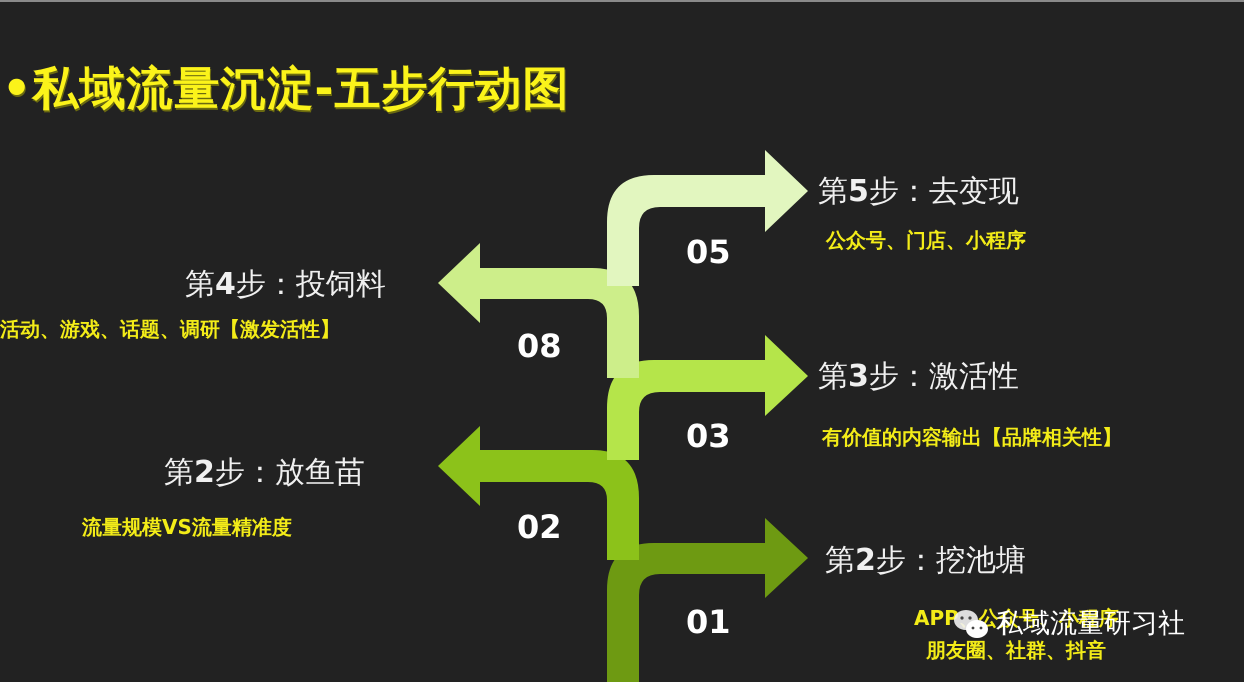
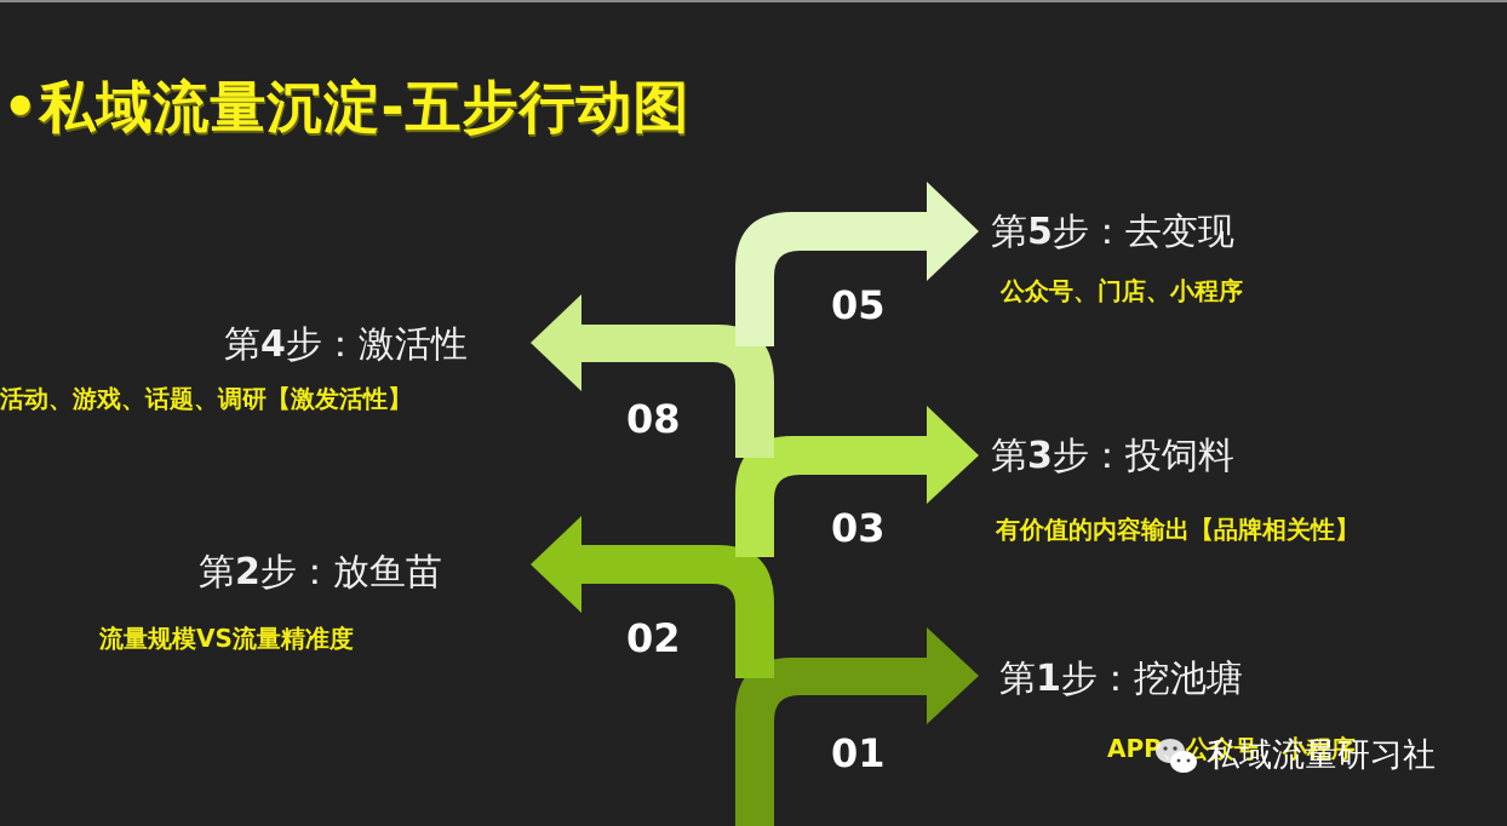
  •私域流量沉淀-五步行动图
  05
  08
  03
  02
  01
  第5步：去变现
  公众号、门店、小程序
- 第4步：投饲料
+ 第4步：激活性
  活动、游戏、话题、调研【激发活性】
- 第3步：激活性
+ 第3步：投饲料
  有价值的内容输出【品牌相关性】
  第2步：放鱼苗
  流量规模VS流量精准度
- 第2步：挖池塘
+ 第1步：挖池塘
  APP公众号、小程序
- 朋友圈、社群、抖音
  私域流量研习社
